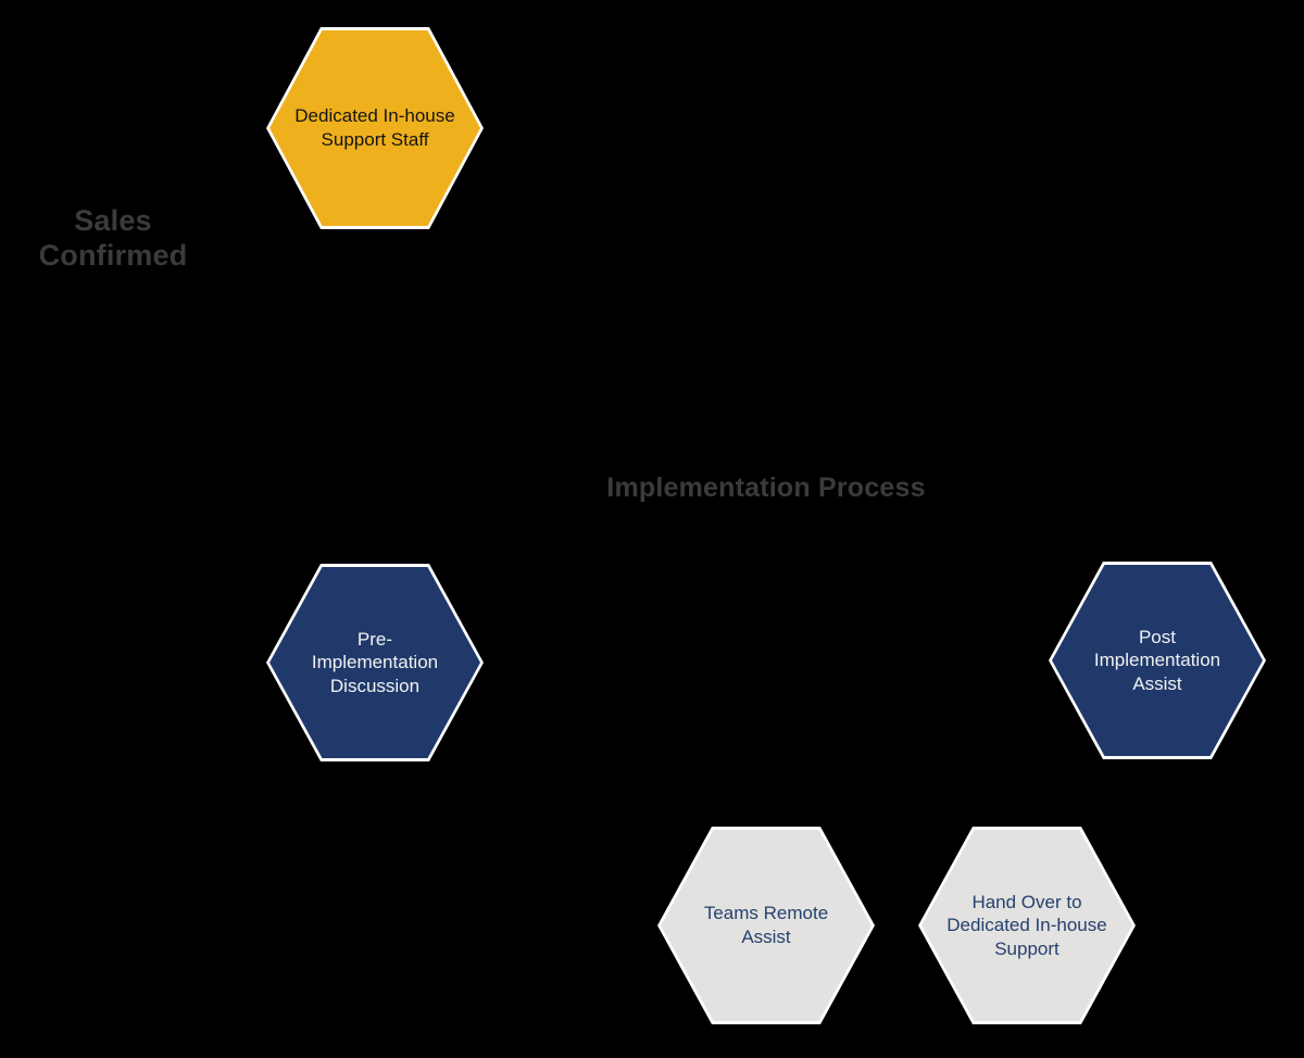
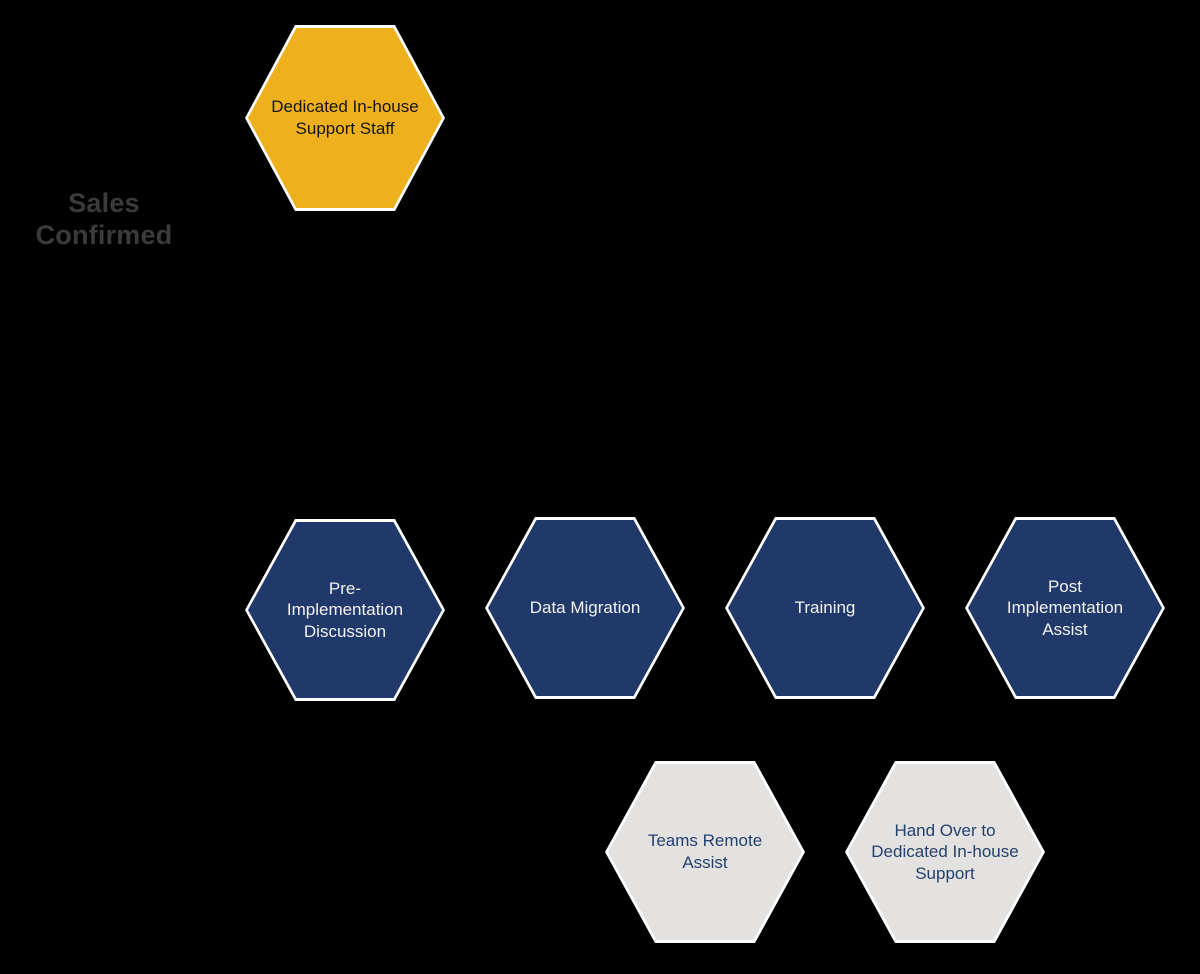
  Sales
  Confirmed
- Implementation Process
  Dedicated In-house
  Support Staff
  Pre-
  Implementation
  Discussion
+ Data Migration
+ Training
  Post
  Implementation
  Assist
  Teams Remote
  Assist
  Hand Over to
  Dedicated In-house
  Support
